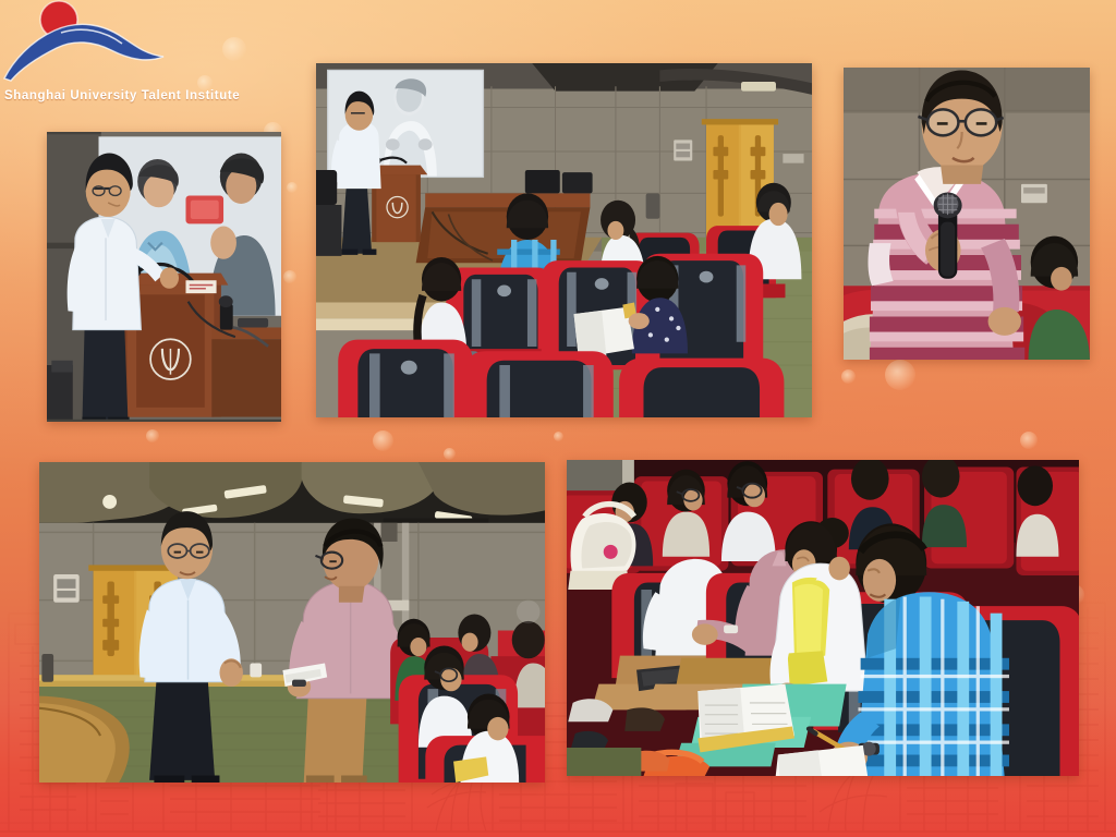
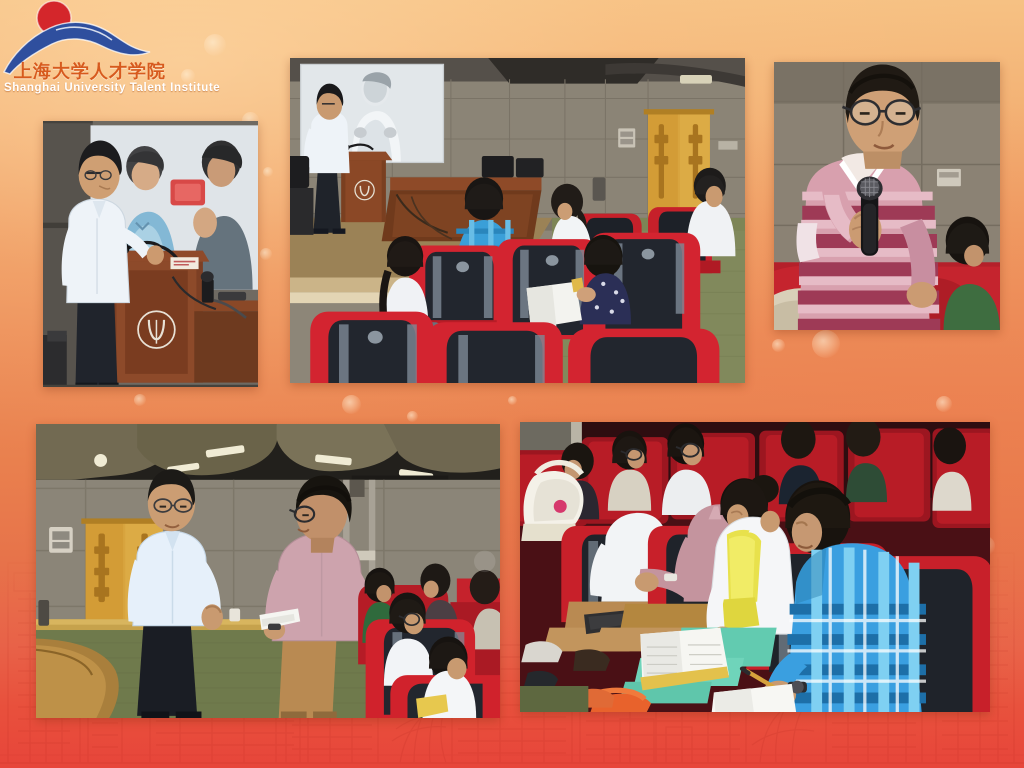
+ 上海大学人才学院
  Shanghai University Talent Institute
